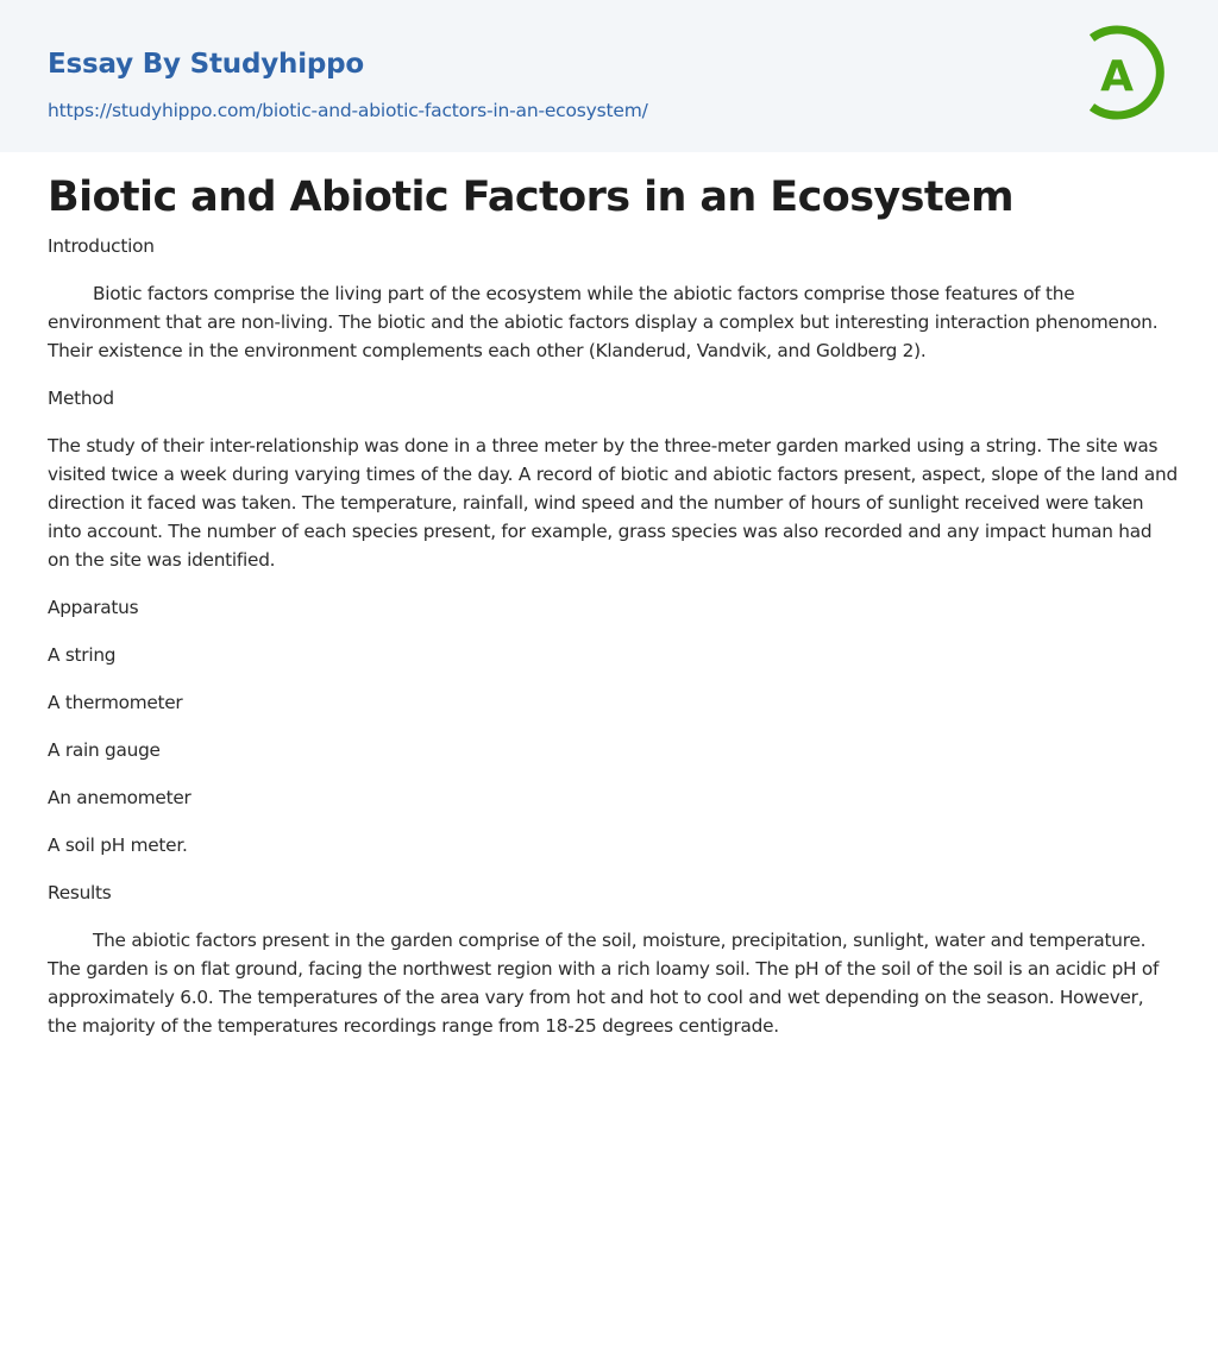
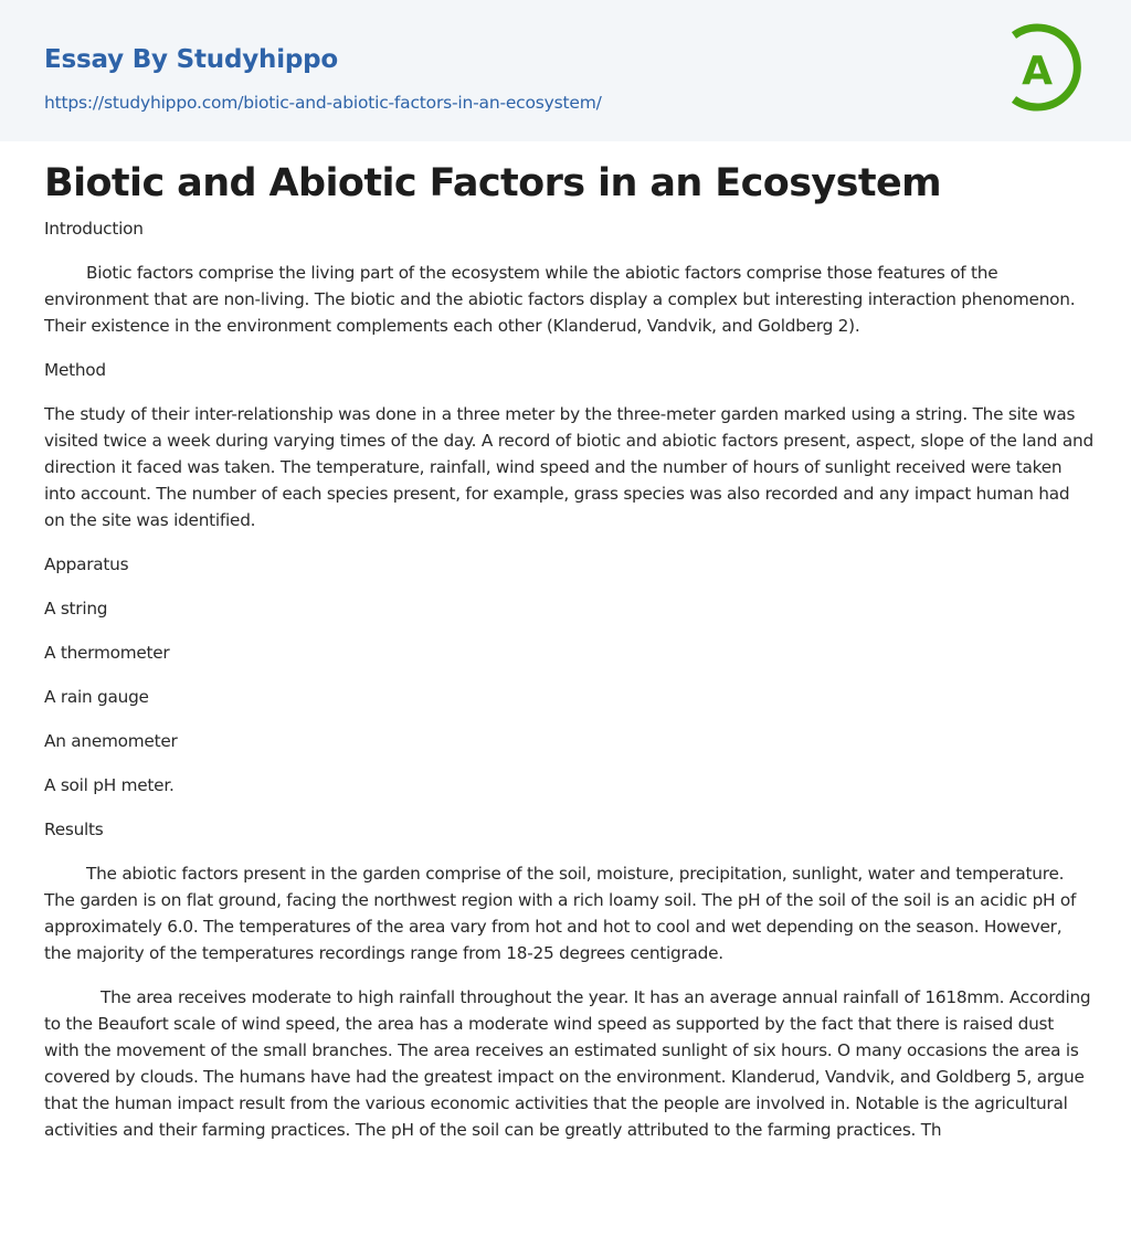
  Essay By Studyhippo
  https://studyhippo.com/biotic-and-abiotic-factors-in-an-ecosystem/
  A
  Biotic and Abiotic Factors in an Ecosystem
  Introduction
  Biotic factors comprise the living part of the ecosystem while the abiotic factors comprise those features of the environment that are non-living. The biotic and the abiotic factors display a complex but interesting interaction phenomenon. Their existence in the environment complements each other (Klanderud, Vandvik, and Goldberg 2).
  Method
  The study of their inter-relationship was done in a three meter by the three-meter garden marked using a string. The site was visited twice a week during varying times of the day. A record of biotic and abiotic factors present, aspect, slope of the land and direction it faced was taken. The temperature, rainfall, wind speed and the number of hours of sunlight received were taken into account. The number of each species present, for example, grass species was also recorded and any impact human had on the site was identified.
  Apparatus
  A string
  A thermometer
  A rain gauge
  An anemometer
  A soil pH meter.
  Results
  The abiotic factors present in the garden comprise of the soil, moisture, precipitation, sunlight, water and temperature. The garden is on flat ground, facing the northwest region with a rich loamy soil. The pH of the soil of the soil is an acidic pH of approximately 6.0. The temperatures of the area vary from hot and hot to cool and wet depending on the season. However, the majority of the temperatures recordings range from 18-25 degrees centigrade.
+ The area receives moderate to high rainfall throughout the year. It has an average annual rainfall of 1618mm. According to the Beaufort scale of wind speed, the area has a moderate wind speed as supported by the fact that there is raised dust with the movement of the small branches. The area receives an estimated sunlight of six hours. O many occasions the area is covered by clouds. The humans have had the greatest impact on the environment. Klanderud, Vandvik, and Goldberg 5, argue that the human impact result from the various economic activities that the people are involved in. Notable is the agricultural activities and their farming practices. The pH of the soil can be greatly attributed to the farming practices. Th
